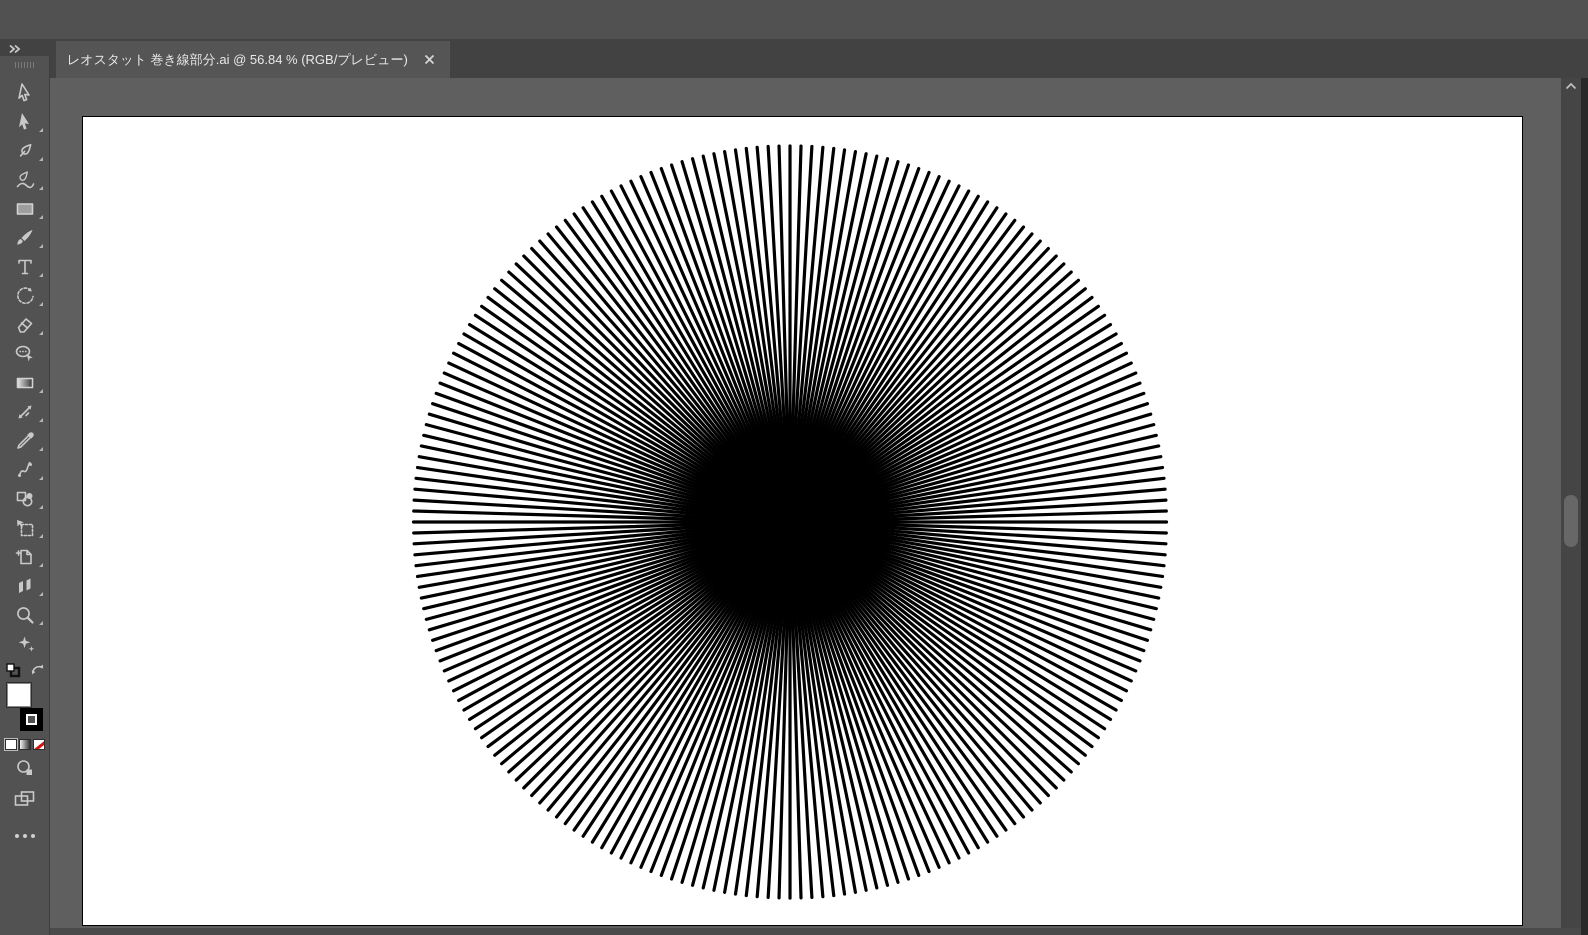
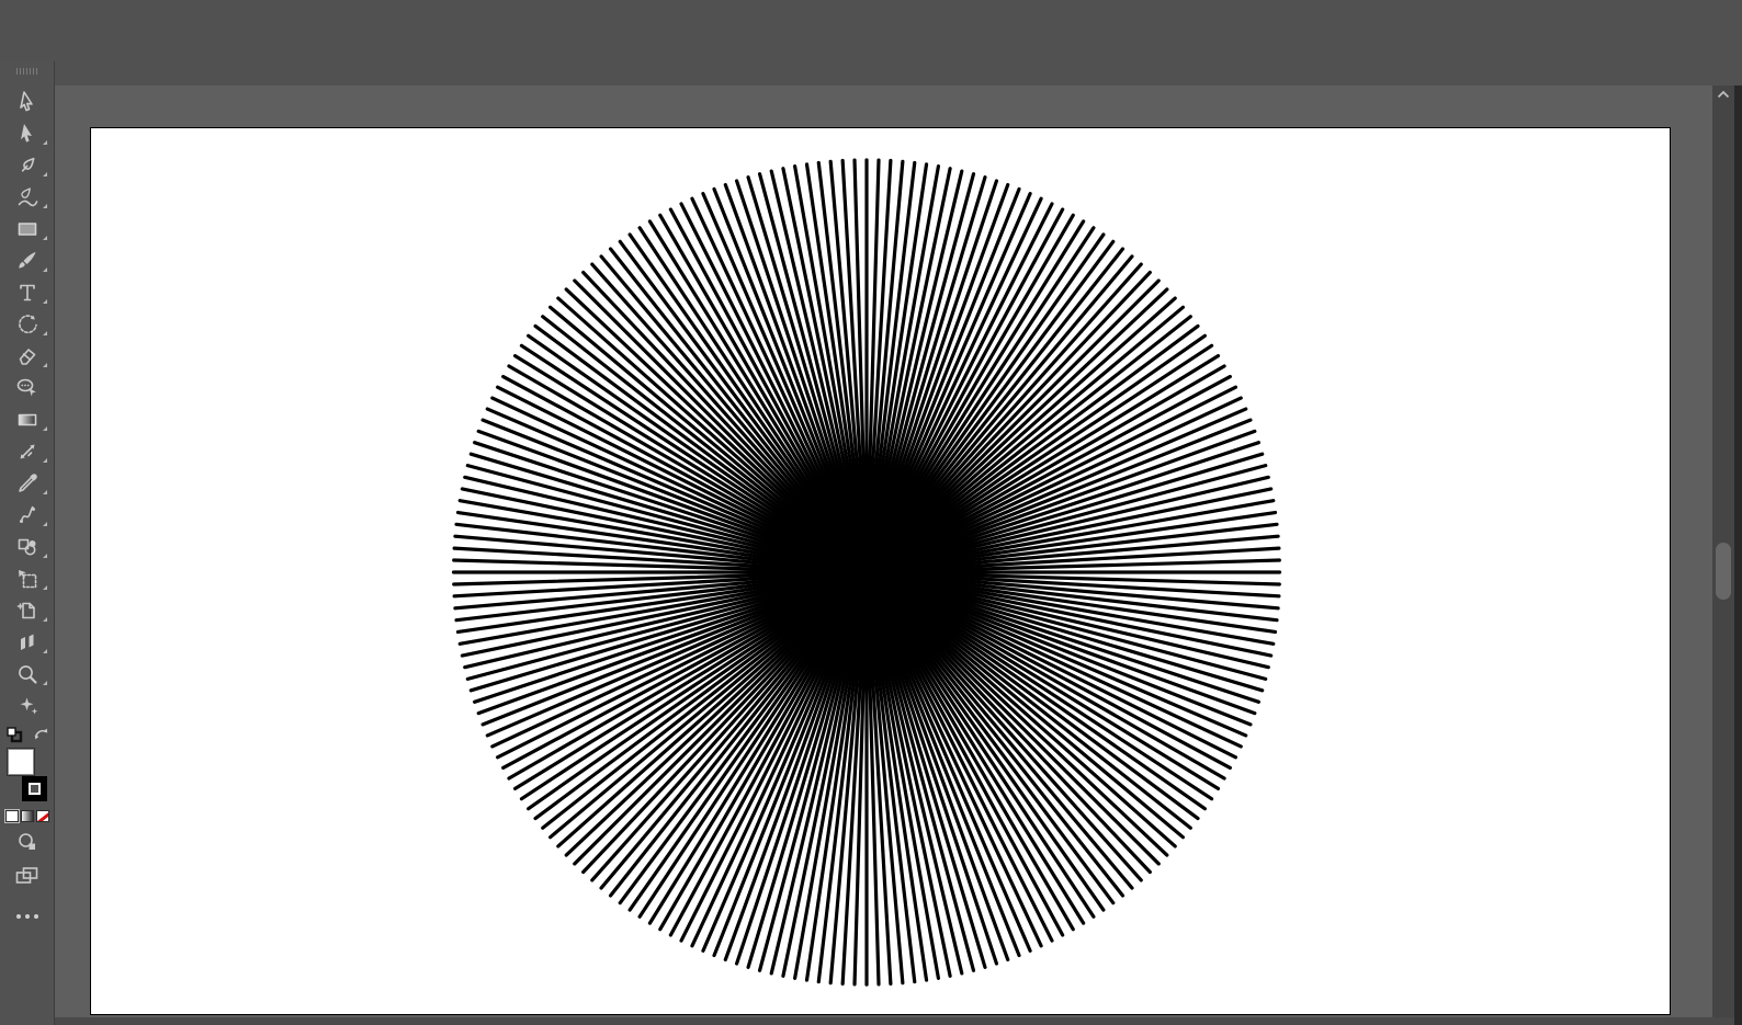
- レオスタット 巻き線部分.ai @ 56.84 % (RGB/プレビュー)
